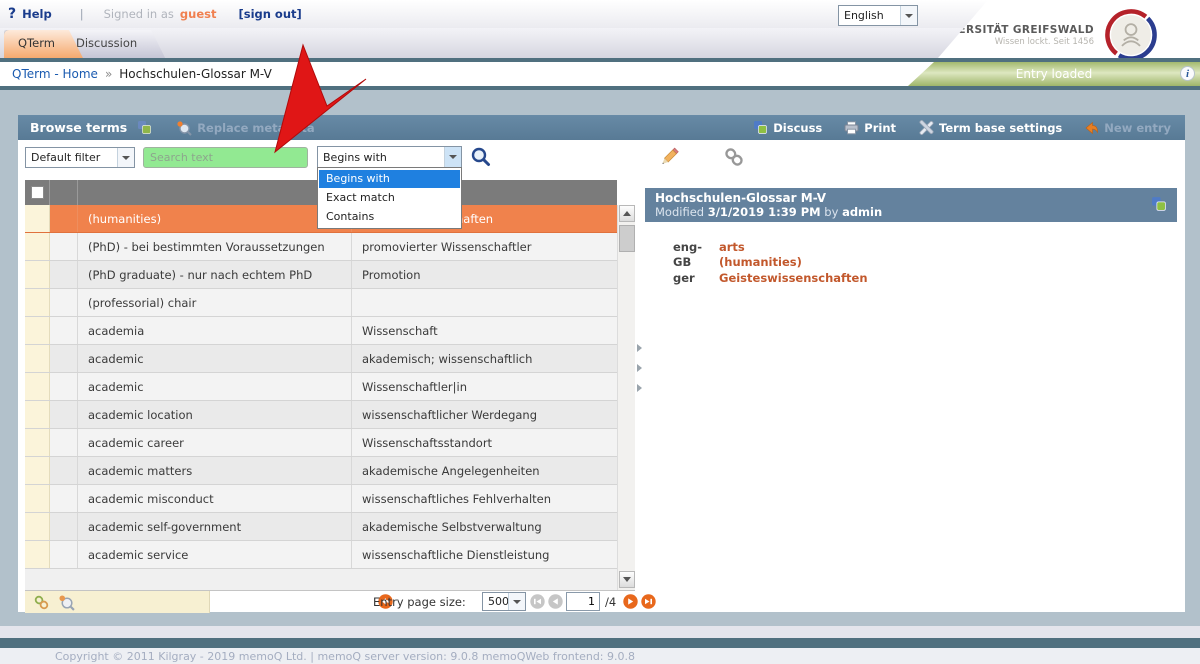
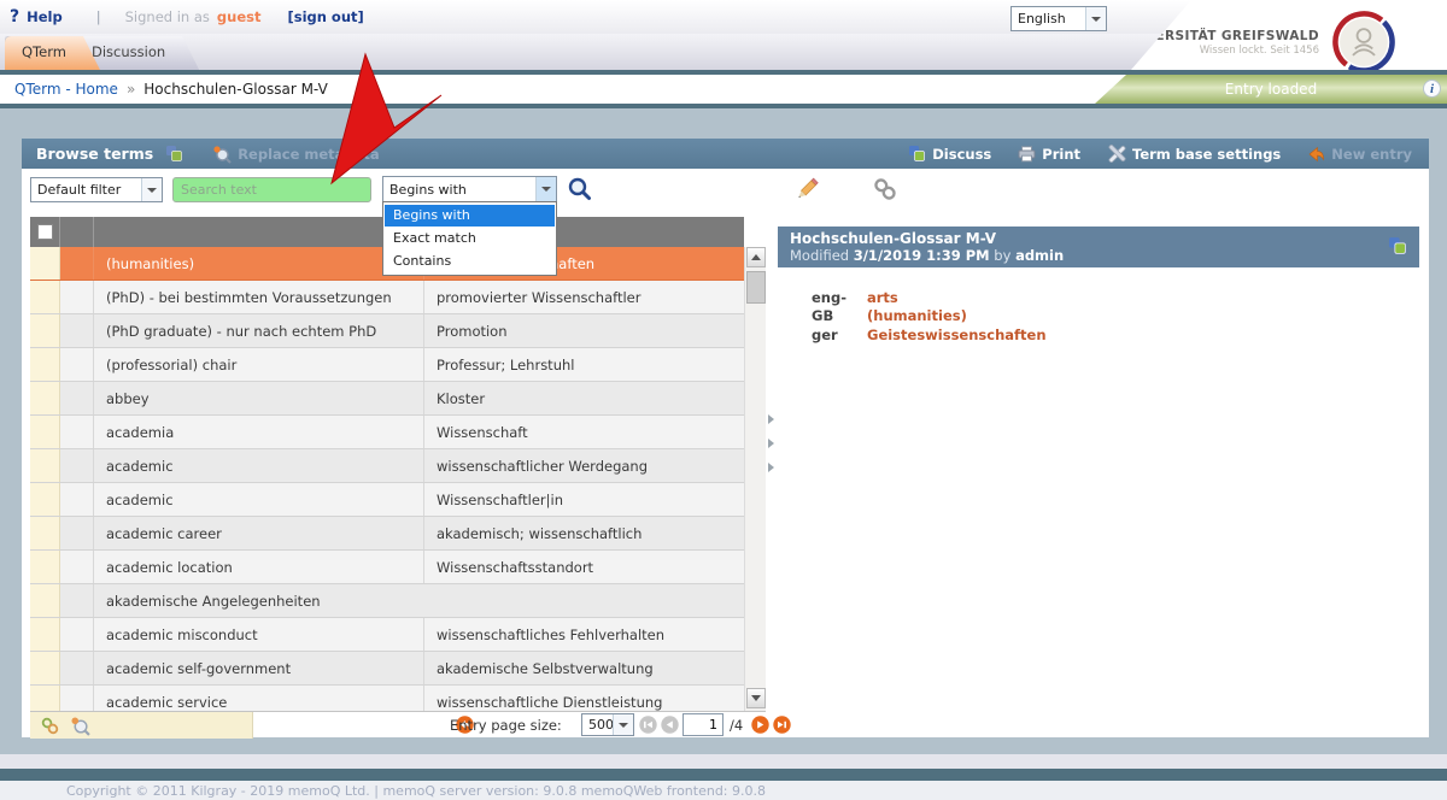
  ?
  Help
  |
  Signed in as
  guest
  [sign out]
  English
  Discussion
  QTerm
  ERSITÄT GREIFSWALD
  Wissen lockt. Seit 1456
  QTerm - Home
  »
  Hochschulen-Glossar M-V
  Entry loaded
  i
  Browse terms
  Replace meta
  Discuss
  Print
  Term base settings
  New entry
  Default filter
  Search text
  Begins with
  Begins with
  Exact match
  Contains
  (humanities)
  (PhD) - bei bestimmten Voraussetzungen
  promovierter Wissenschaftler
  (PhD graduate) - nur nach echtem PhD
  Promotion
  (professorial) chair
+ Professur; Lehrstuhl
+ abbey
+ Kloster
  academia
  Wissenschaft
  academic
- akademisch; wissenschaftlich
+ wissenschaftlicher Werdegang
  academic
  Wissenschaftler|in
- academic location
+ academic career
- wissenschaftlicher Werdegang
+ akademisch; wissenschaftlich
- academic career
+ academic location
  Wissenschaftsstandort
- academic matters
  akademische Angelegenheiten
  academic misconduct
  wissenschaftliches Fehlverhalten
  academic self-government
  akademische Selbstverwaltung
  academic service
  wissenschaftliche Dienstleistung
  Entry page size:
  500
  1
  /4
  Hochschulen-Glossar M-V
  Modified 3/1/2019 1:39 PM by admin
  eng-GB
  arts
  (humanities)
  ger
  Geisteswissenschaften
  Copyright © 2011 Kilgray - 2019 memoQ Ltd. | memoQ server version: 9.0.8 memoQWeb frontend: 9.0.8
